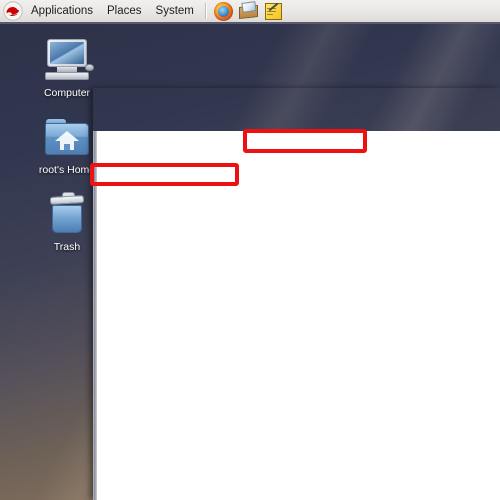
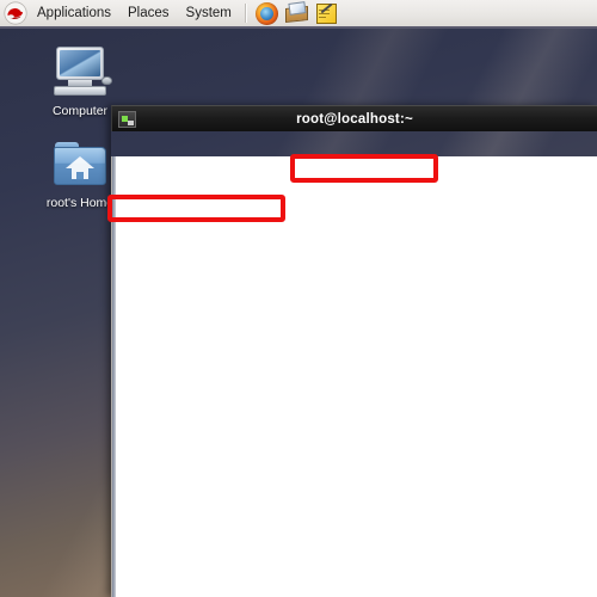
  Computer
  root's Hom
- Trash
  Applications
  Places
  System
+ root@localhost:~
